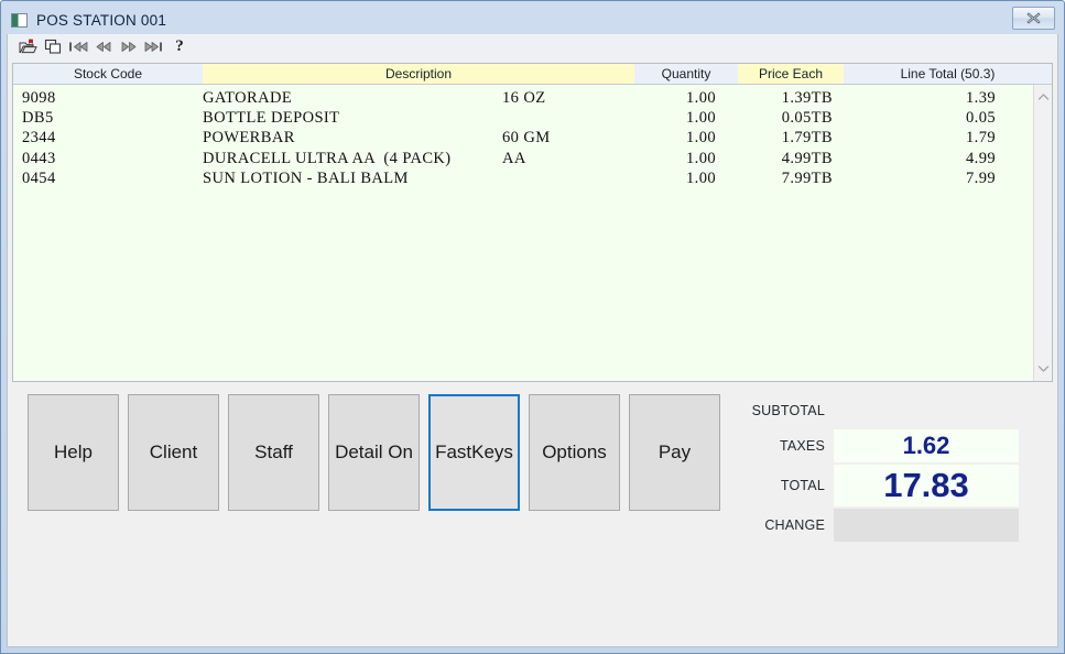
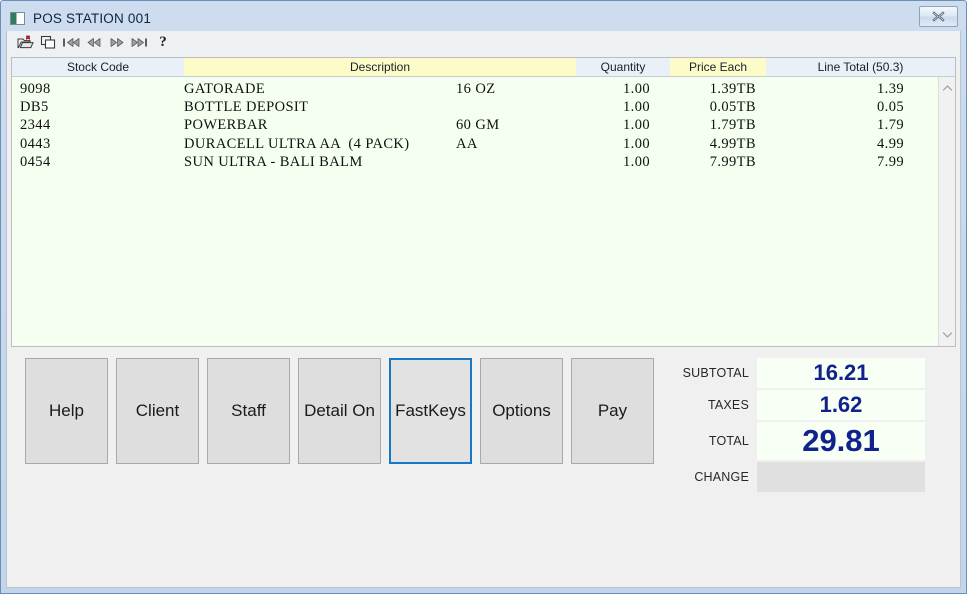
  POS STATION 001
  ?
  Stock Code
  Description
  Quantity
  Price Each
  Line Total (50.3)
  9098
  GATORADE
  16 OZ
  1.00
  1.39TB
  1.39
  DB5
  BOTTLE DEPOSIT
  1.00
  0.05TB
  0.05
  2344
  POWERBAR
  60 GM
  1.00
  1.79TB
  1.79
  0443
  DURACELL ULTRA AA (4 PACK)
  AA
  1.00
  4.99TB
  4.99
  0454
- SUN LOTION - BALI BALM
+ SUN ULTRA - BALI BALM
  1.00
  7.99TB
  7.99
  Help
  Client
  Staff
  Detail On
  FastKeys
  Options
  Pay
  SUBTOTAL
+ 16.21
  TAXES
  1.62
  TOTAL
- 17.83
+ 29.81
  CHANGE
